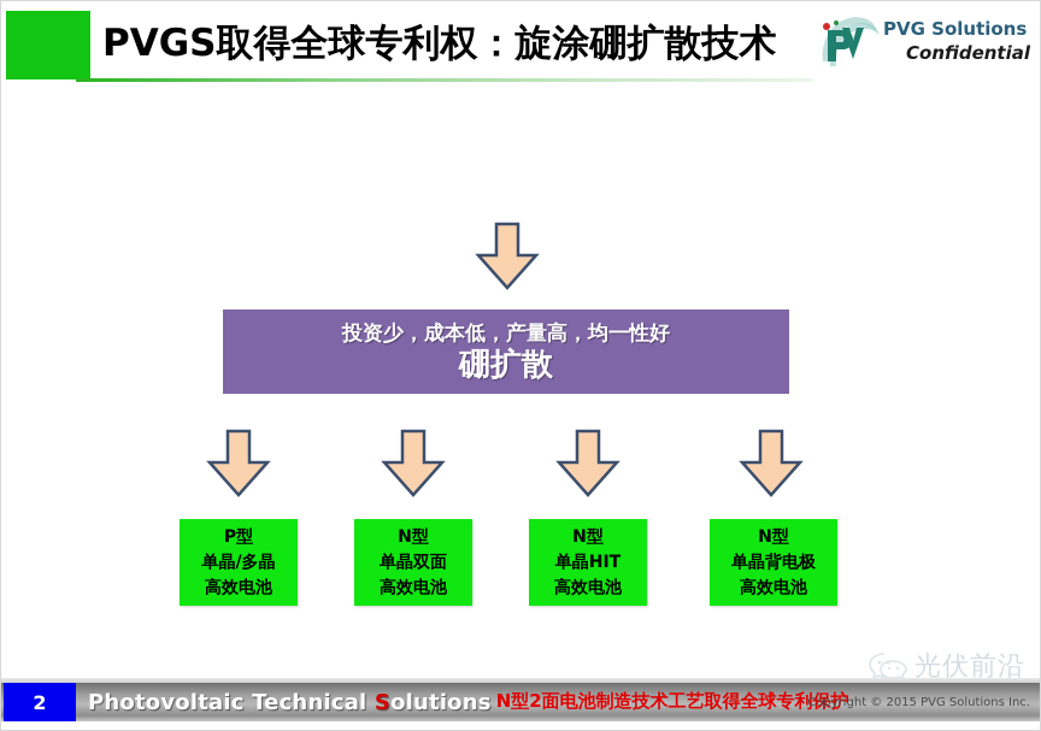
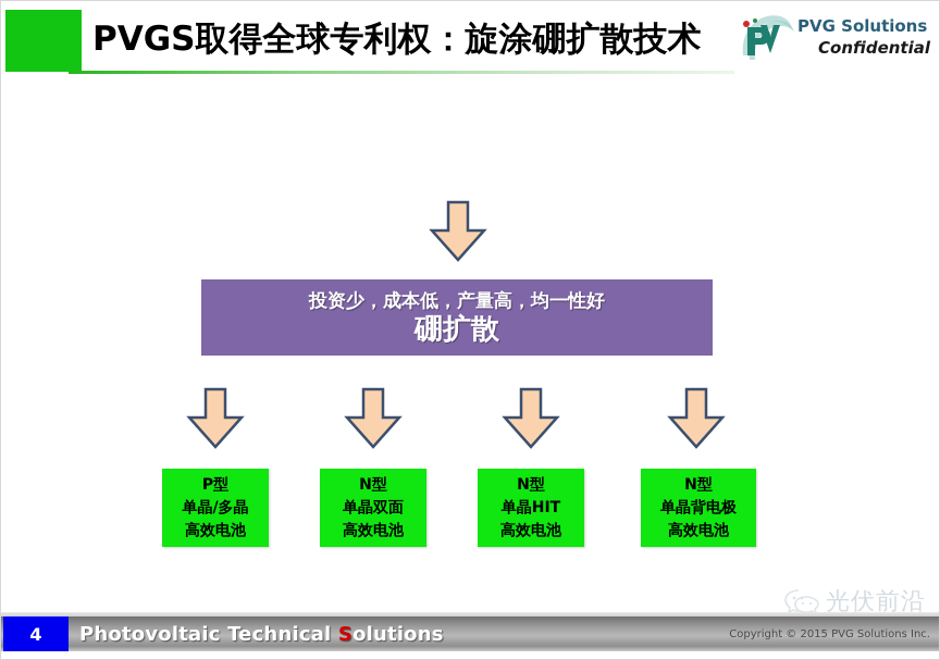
  PVGS取得全球专利权：旋涂硼扩散技术
  PVG Solutions
  Confidential
  投资少，成本低，产量高，均一性好
  硼扩散
  P型
  单晶/多晶
  高效电池
  N型
  单晶双面
  高效电池
  N型
  单晶HIT
  高效电池
  N型
  单晶背电极
  高效电池
  光伏前沿
- 2
+ 4
  Photovoltaic Technical Solutions
- N型2面电池制造技术工艺取得全球专利保护
  Copyright © 2015 PVG Solutions Inc.
